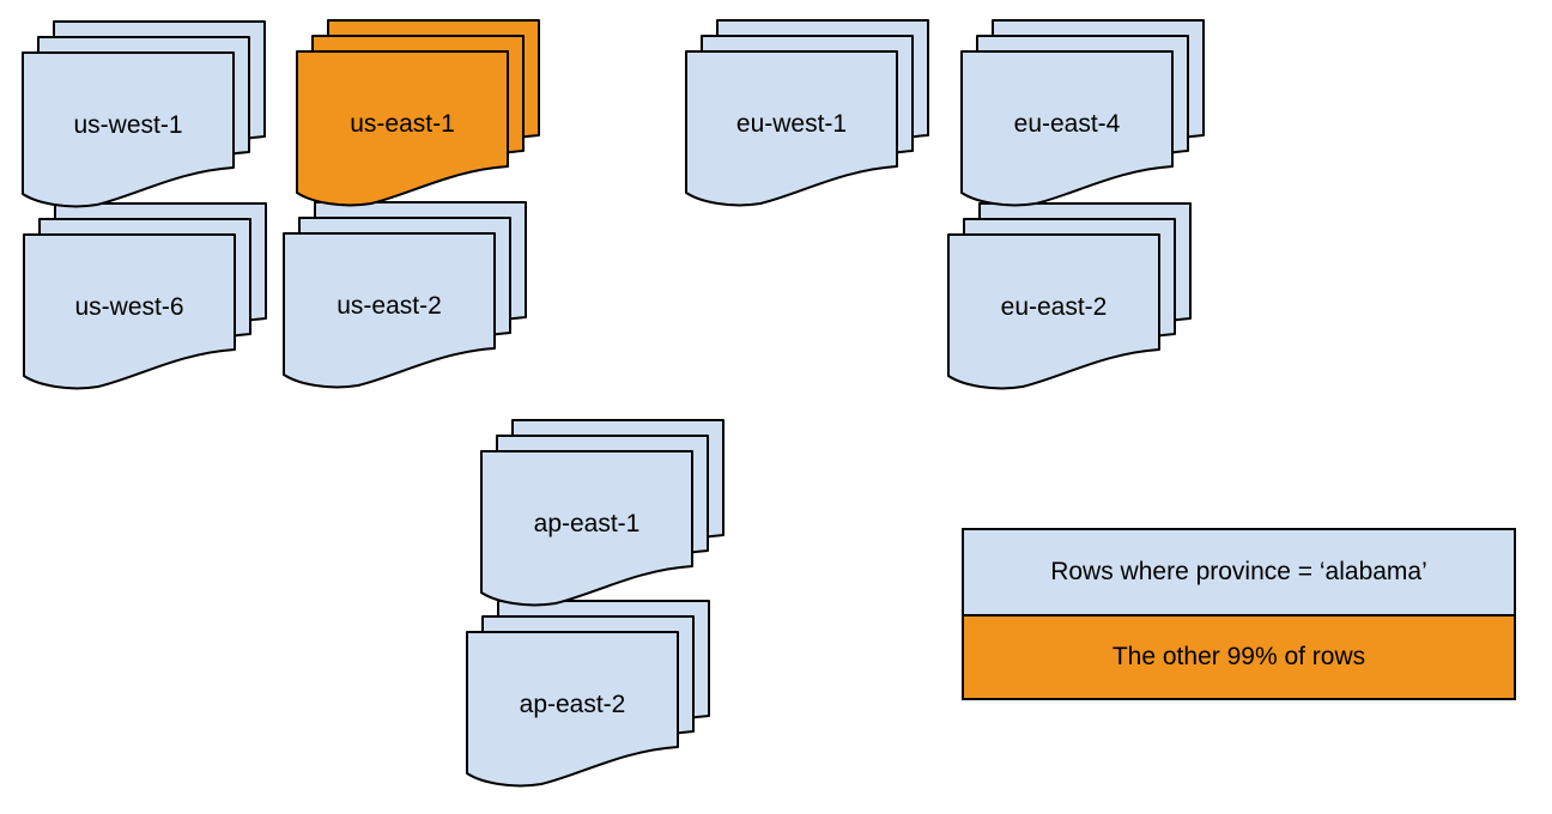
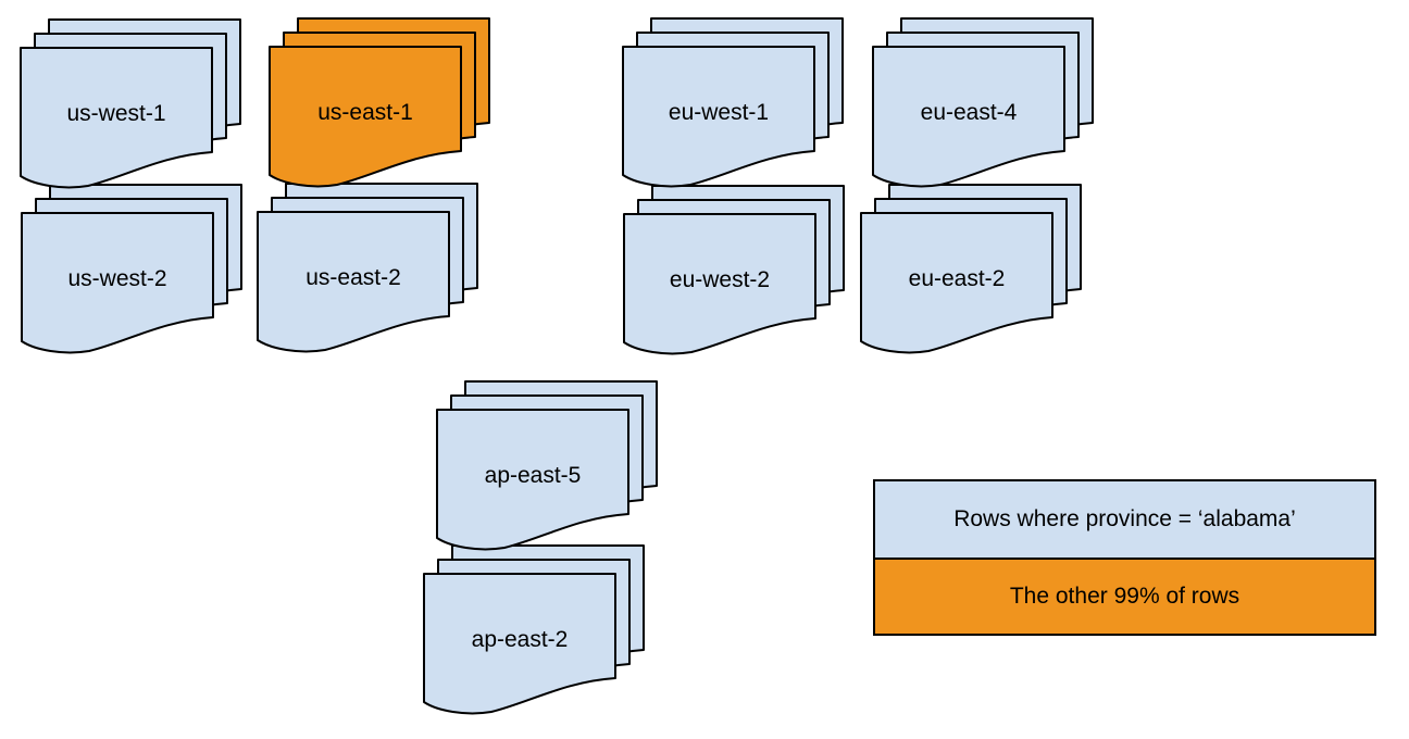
  us-west-1
  us-east-1
  eu-west-1
  eu-east-4
- us-west-6
+ us-west-2
  us-east-2
+ eu-west-2
  eu-east-2
- ap-east-1
+ ap-east-5
  ap-east-2
  Rows where province = ‘alabama’
  The other 99% of rows
